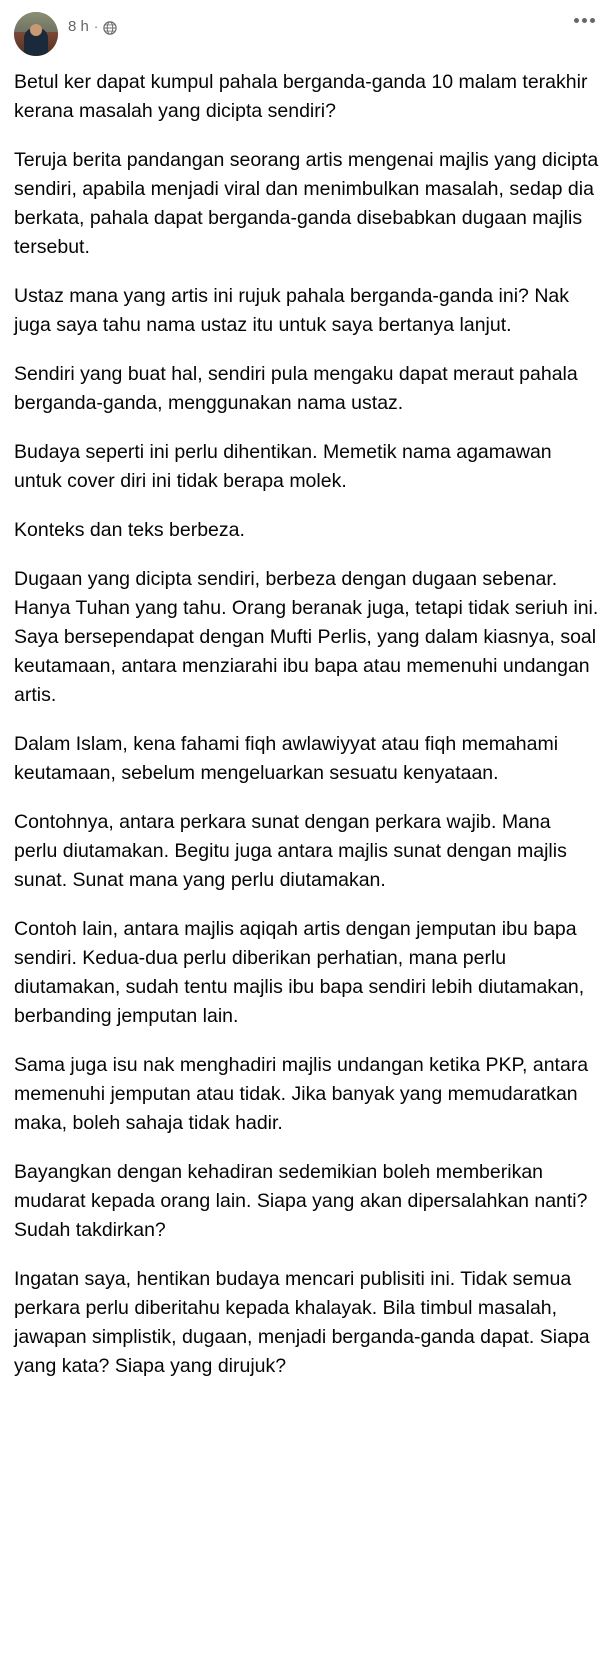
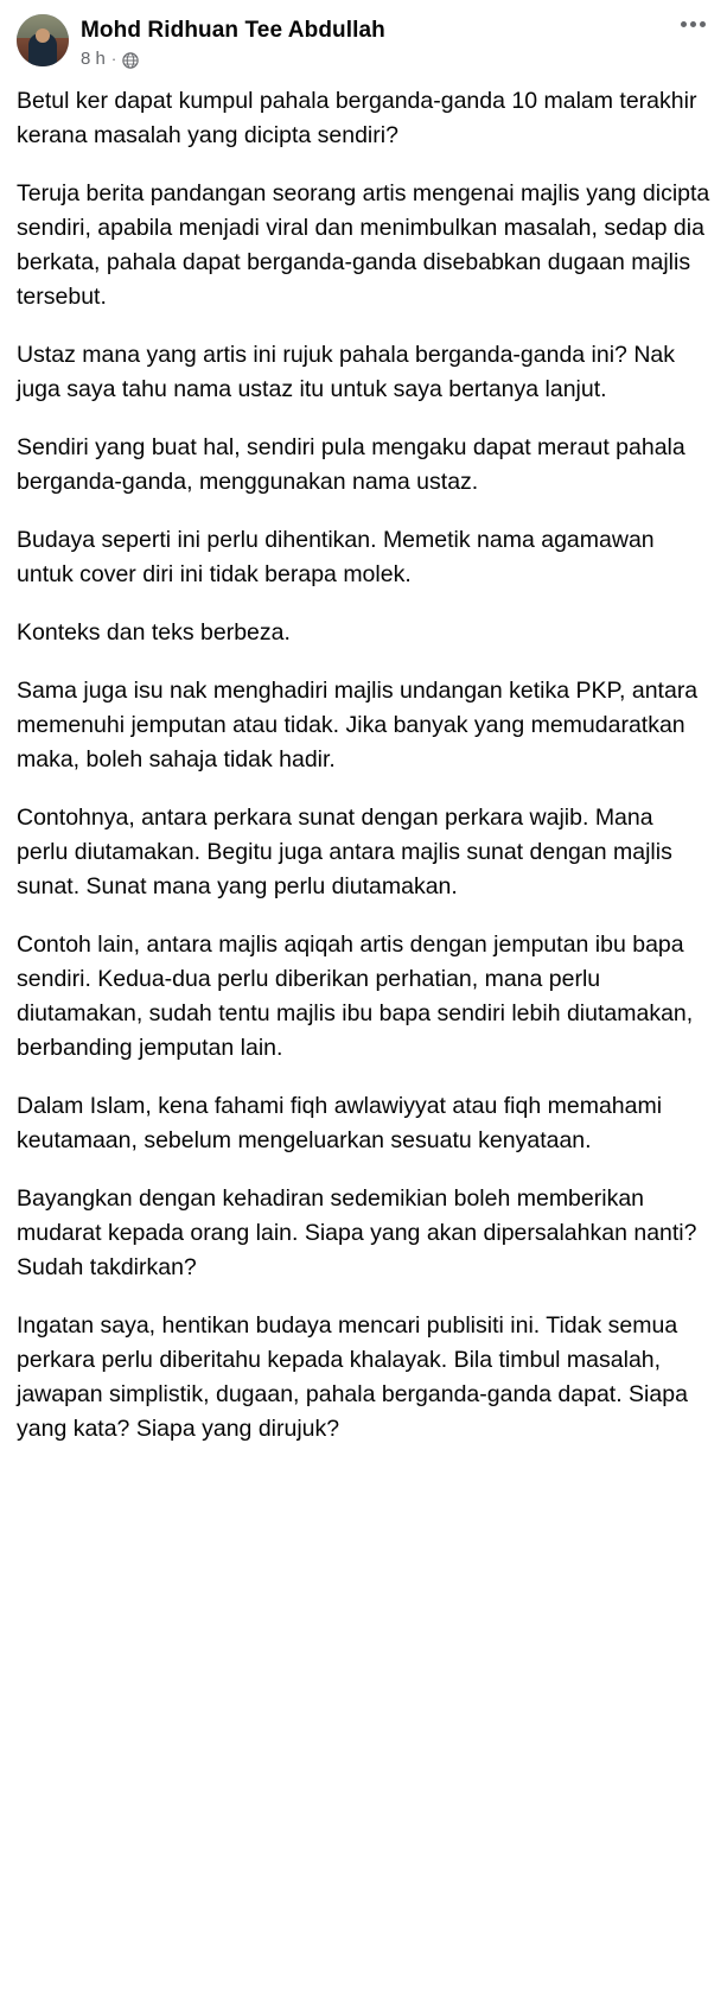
+ Mohd Ridhuan Tee Abdullah
  8 h
  ·
  Betul ker dapat kumpul pahala berganda-ganda 10 malam terakhir kerana masalah yang dicipta sendiri?
  Teruja berita pandangan seorang artis mengenai majlis yang dicipta sendiri, apabila menjadi viral dan menimbulkan masalah, sedap dia berkata, pahala dapat berganda-ganda disebabkan dugaan majlis tersebut.
  Ustaz mana yang artis ini rujuk pahala berganda-ganda ini? Nak juga saya tahu nama ustaz itu untuk saya bertanya lanjut.
  Sendiri yang buat hal, sendiri pula mengaku dapat meraut pahala berganda-ganda, menggunakan nama ustaz.
  Budaya seperti ini perlu dihentikan. Memetik nama agamawan untuk cover diri ini tidak berapa molek.
  Konteks dan teks berbeza.
- Dugaan yang dicipta sendiri, berbeza dengan dugaan sebenar. Hanya Tuhan yang tahu. Orang beranak juga, tetapi tidak seriuh ini.
- Saya bersependapat dengan Mufti Perlis, yang dalam kiasnya, soal keutamaan, antara menziarahi ibu bapa atau memenuhi undangan artis.
- Dalam Islam, kena fahami fiqh awlawiyyat atau fiqh memahami keutamaan, sebelum mengeluarkan sesuatu kenyataan.
+ Sama juga isu nak menghadiri majlis undangan ketika PKP, antara memenuhi jemputan atau tidak. Jika banyak yang memudaratkan maka, boleh sahaja tidak hadir.
  Contohnya, antara perkara sunat dengan perkara wajib. Mana perlu diutamakan. Begitu juga antara majlis sunat dengan majlis sunat. Sunat mana yang perlu diutamakan.
  Contoh lain, antara majlis aqiqah artis dengan jemputan ibu bapa sendiri. Kedua-dua perlu diberikan perhatian, mana perlu diutamakan, sudah tentu majlis ibu bapa sendiri lebih diutamakan, berbanding jemputan lain.
- Sama juga isu nak menghadiri majlis undangan ketika PKP, antara memenuhi jemputan atau tidak. Jika banyak yang memudaratkan maka, boleh sahaja tidak hadir.
+ Dalam Islam, kena fahami fiqh awlawiyyat atau fiqh memahami keutamaan, sebelum mengeluarkan sesuatu kenyataan.
  Bayangkan dengan kehadiran sedemikian boleh memberikan mudarat kepada orang lain. Siapa yang akan dipersalahkan nanti? Sudah takdirkan?
- Ingatan saya, hentikan budaya mencari publisiti ini. Tidak semua perkara perlu diberitahu kepada khalayak. Bila timbul masalah, jawapan simplistik, dugaan, menjadi berganda-ganda dapat. Siapa yang kata? Siapa yang dirujuk?
+ Ingatan saya, hentikan budaya mencari publisiti ini. Tidak semua perkara perlu diberitahu kepada khalayak. Bila timbul masalah, jawapan simplistik, dugaan, pahala berganda-ganda dapat. Siapa yang kata? Siapa yang dirujuk?
